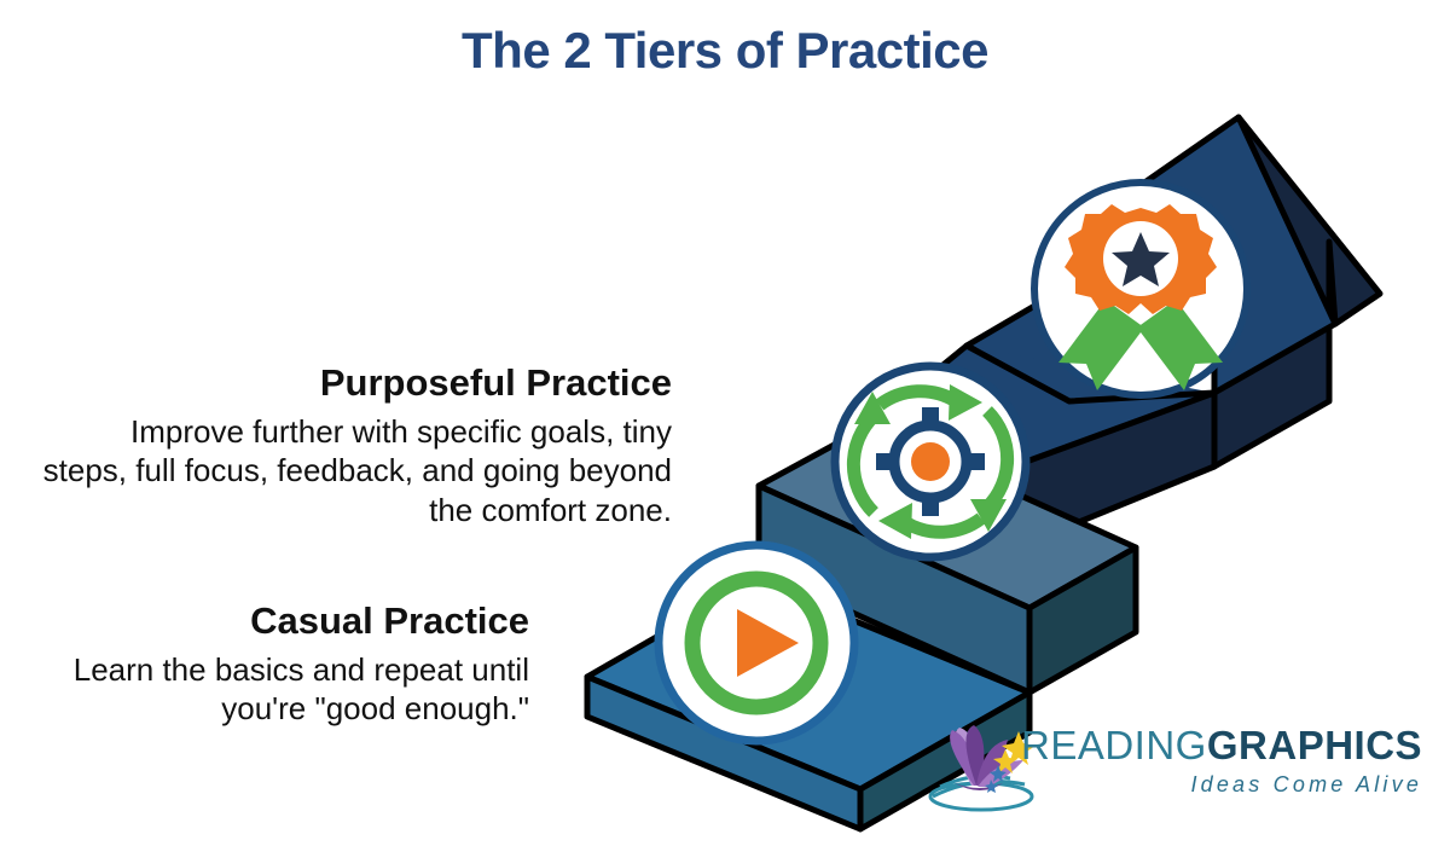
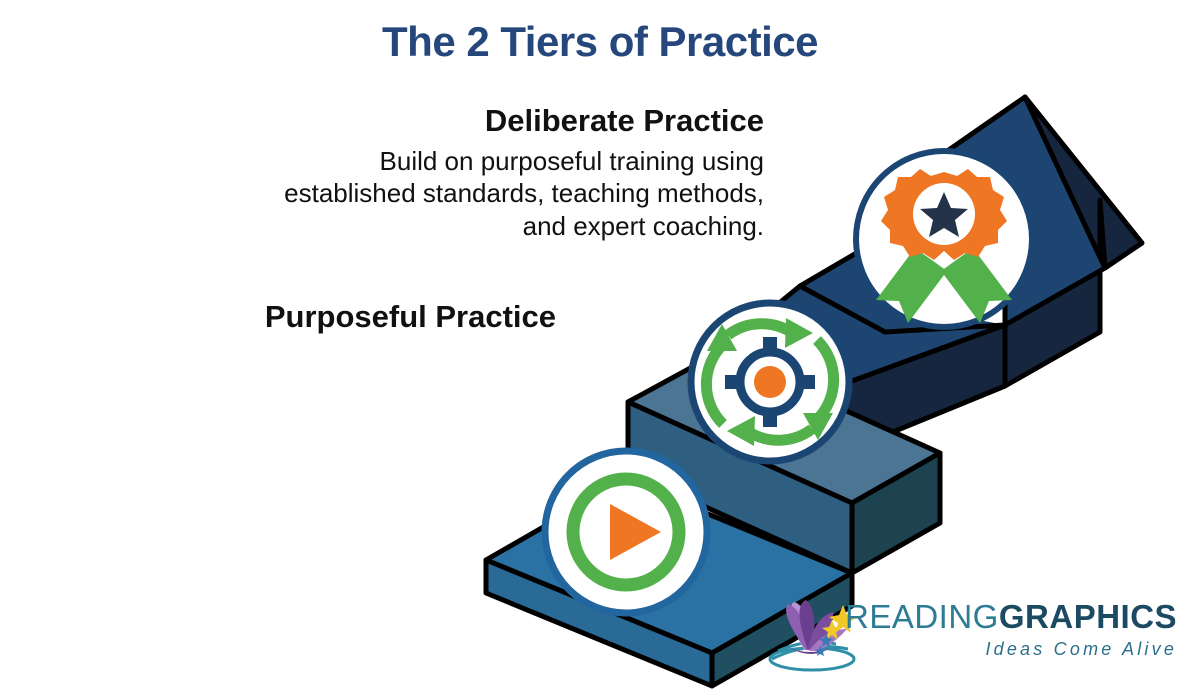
  The 2 Tiers of Practice
+ Deliberate Practice
+ Build on purposeful training using established standards, teaching methods, and expert coaching.
  Purposeful Practice
- Improve further with specific goals, tiny steps, full focus, feedback, and going beyond the comfort zone.
- Casual Practice
- Learn the basics and repeat until you're "good enough."
  READINGGRAPHICS
  Ideas Come Alive
